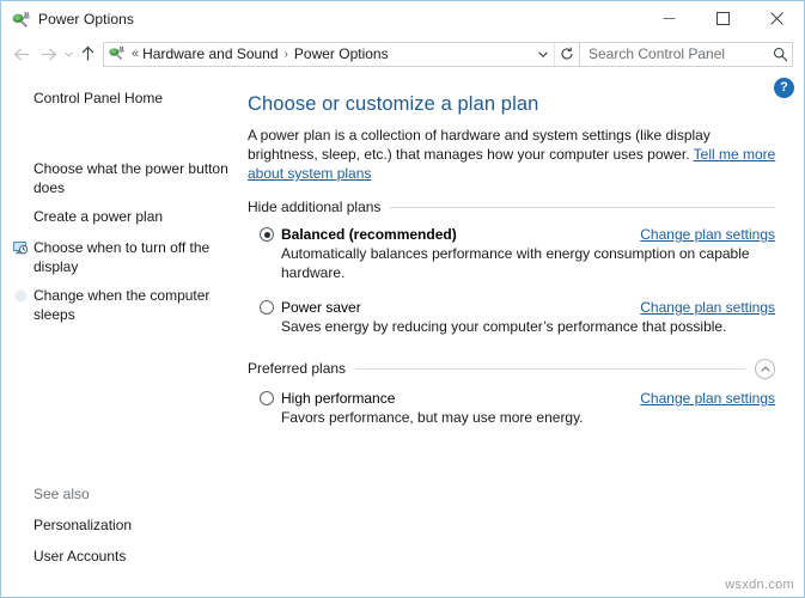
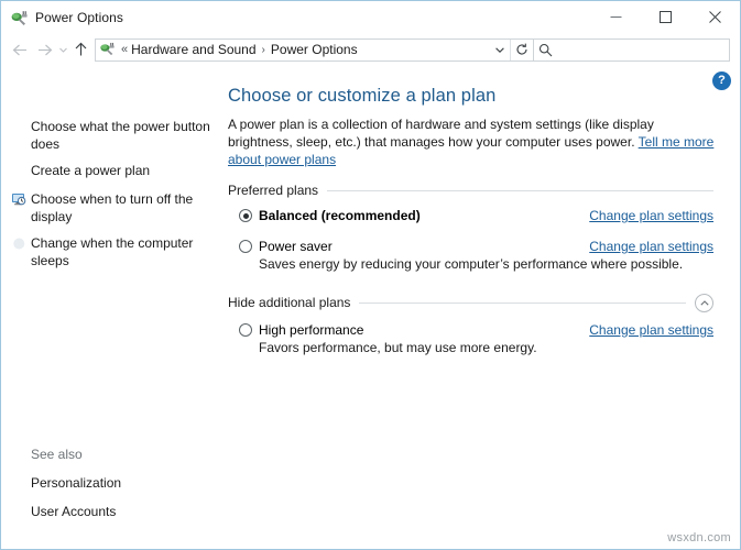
  Power Options
  «
  Hardware and Sound
  ›
  Power Options
- Search Control Panel
- Control Panel Home
  Choose what the power button does
  Create a power plan
  Choose when to turn off the display
  Change when the computer sleeps
  See also
  Personalization
  User Accounts
  ?
  Choose or customize a plan plan
- A power plan is a collection of hardware and system settings (like display brightness, sleep, etc.) that manages how your computer uses power. Tell me more about system plans
+ A power plan is a collection of hardware and system settings (like display brightness, sleep, etc.) that manages how your computer uses power. Tell me more about power plans
- Hide additional plans
+ Preferred plans
  Balanced (recommended)
  Change plan settings
- Automatically balances performance with energy consumption on capable hardware.
  Power saver
  Change plan settings
- Saves energy by reducing your computer’s performance that possible.
+ Saves energy by reducing your computer’s performance where possible.
- Preferred plans
+ Hide additional plans
  High performance
  Change plan settings
  Favors performance, but may use more energy.
  wsxdn.com
